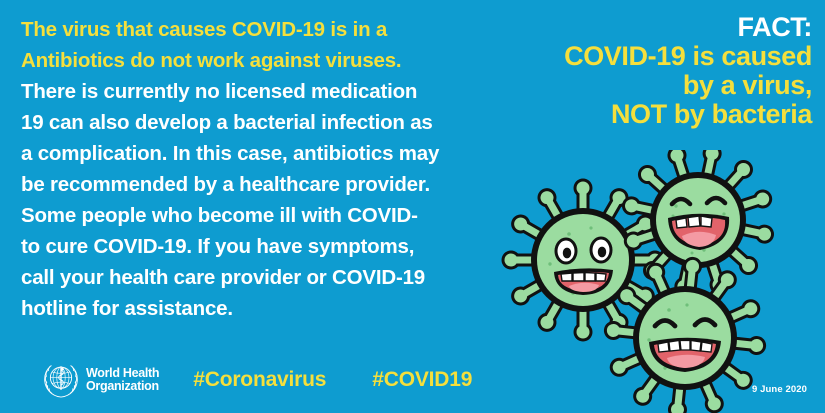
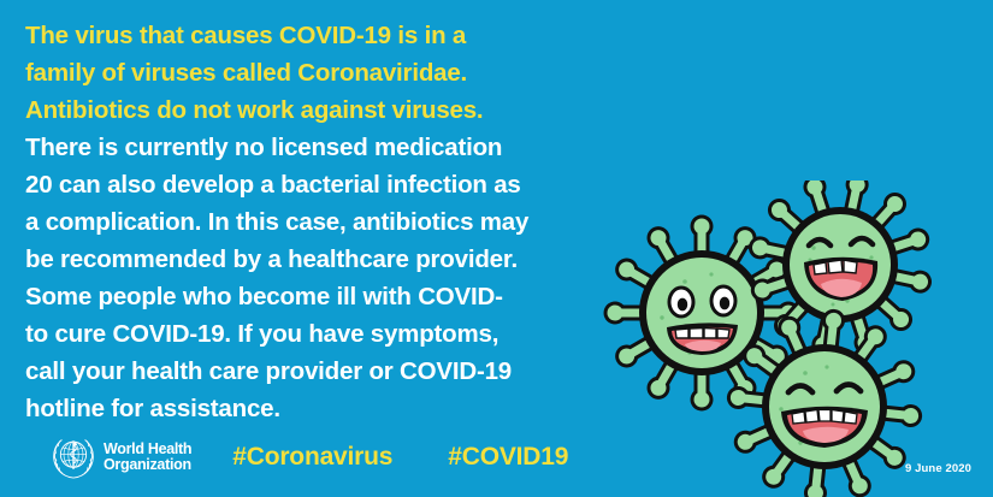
  The virus that causes COVID-19 is in a
+ family of viruses called Coronaviridae.
  Antibiotics do not work against viruses.
  There is currently no licensed medication
- 19 can also develop a bacterial infection as
+ 20 can also develop a bacterial infection as
  a complication. In this case, antibiotics may
  be recommended by a healthcare provider.
  Some people who become ill with COVID-
  to cure COVID-19. If you have symptoms,
  call your health care provider or COVID-19
  hotline for assistance.
- FACT:
- COVID-19 is caused
- by a virus,
- NOT by bacteria
  World Health
  Organization
  #Coronavirus
  #COVID19
  9 June 2020
